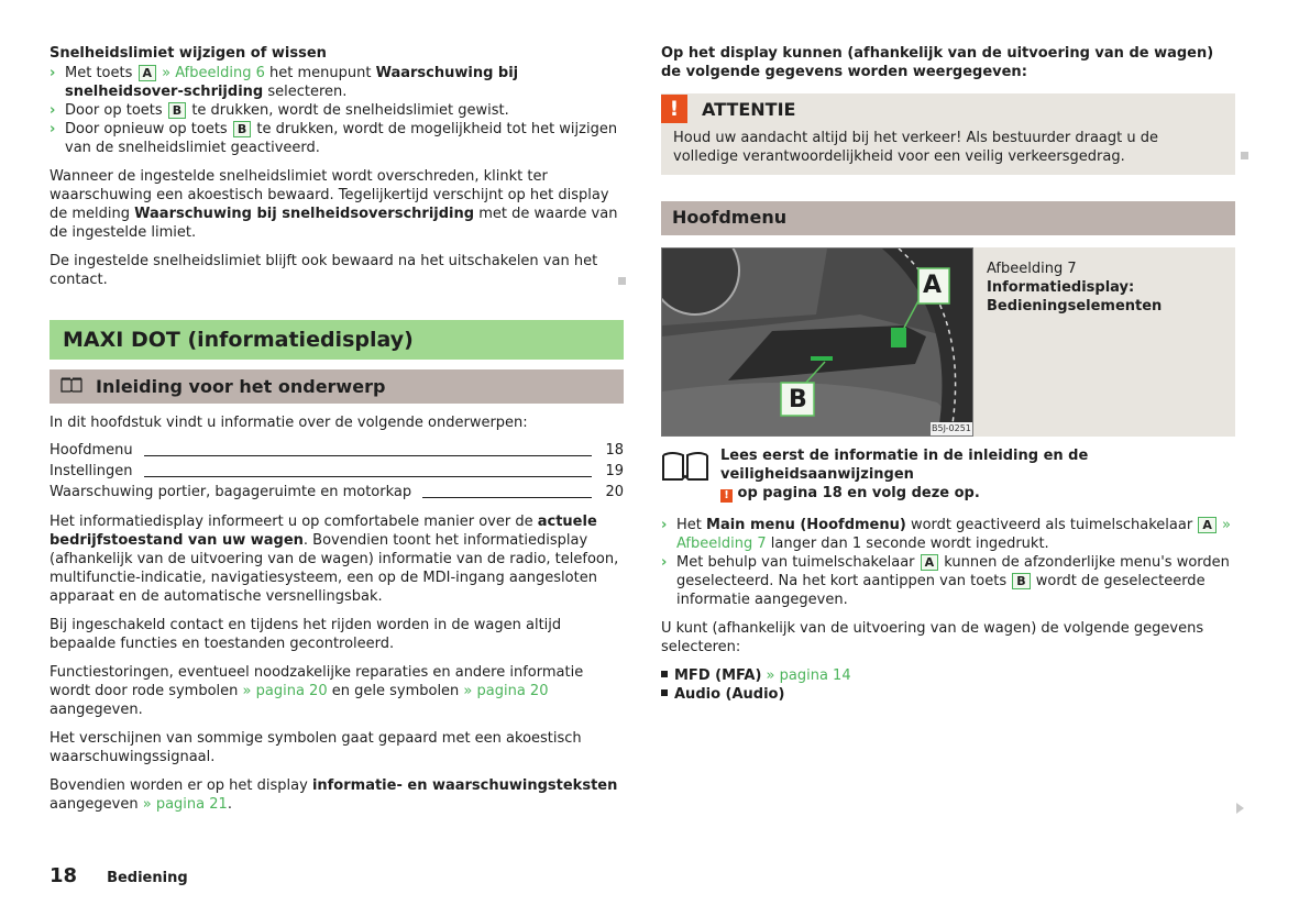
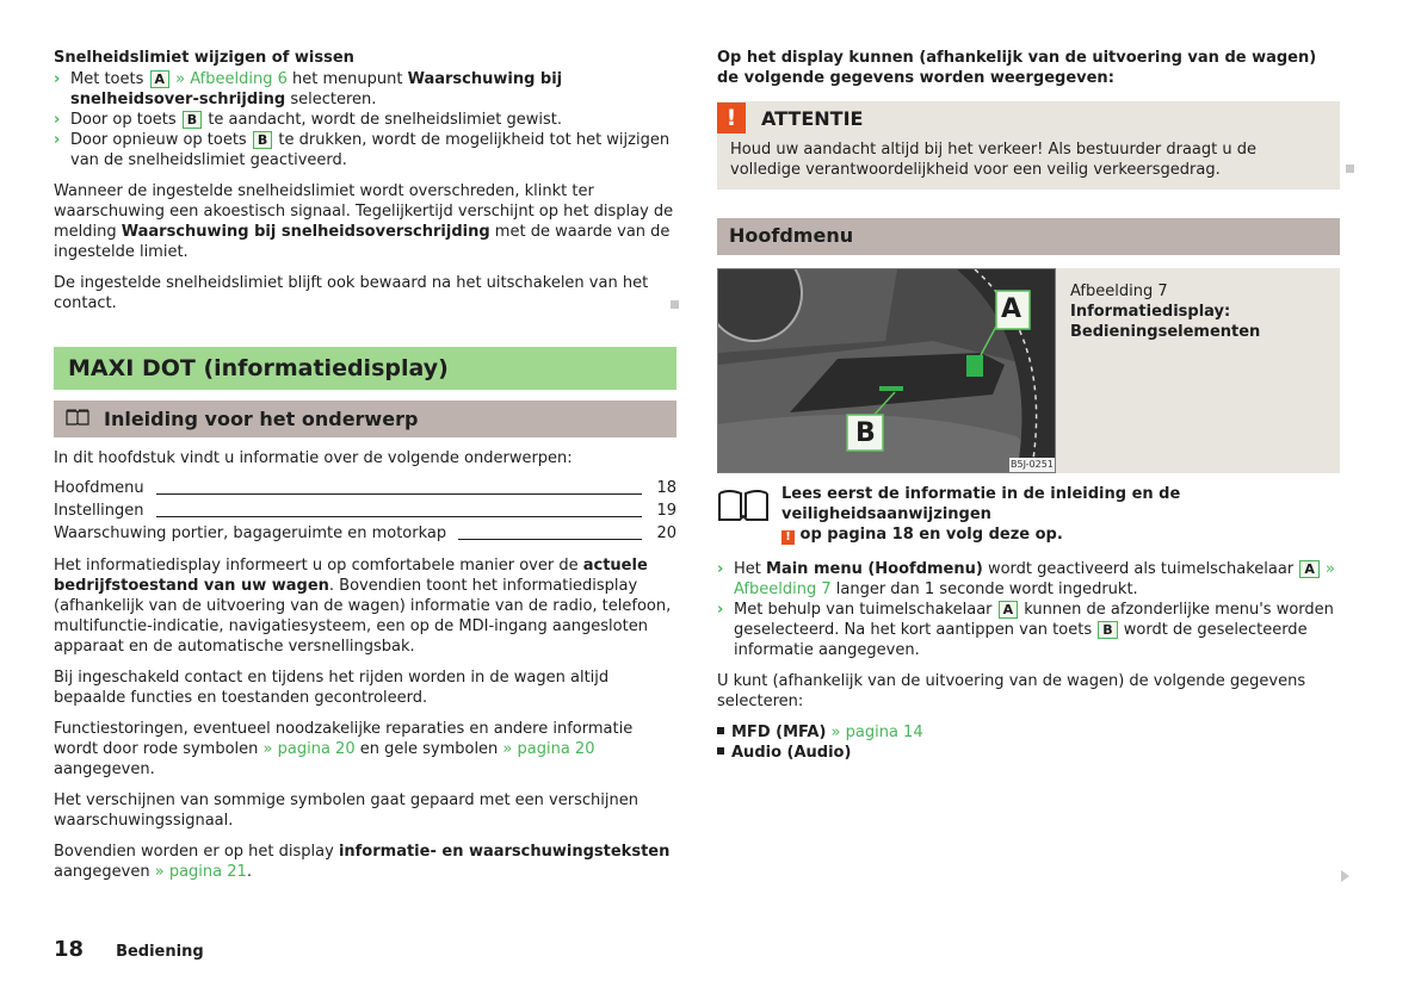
  Snelheidslimiet wijzigen of wissen
  ›
  Met toets A » Afbeelding 6 het menupunt Waarschuwing bij snelheidsover-schrijding selecteren.
  ›
- Door op toets B te drukken, wordt de snelheidslimiet gewist.
+ Door op toets B te aandacht, wordt de snelheidslimiet gewist.
  ›
  Door opnieuw op toets B te drukken, wordt de mogelijkheid tot het wijzigen van de snelheidslimiet geactiveerd.
- Wanneer de ingestelde snelheidslimiet wordt overschreden, klinkt ter waarschuwing een akoestisch bewaard. Tegelijkertijd verschijnt op het display de melding Waarschuwing bij snelheidsoverschrijding met de waarde van de ingestelde limiet.
+ Wanneer de ingestelde snelheidslimiet wordt overschreden, klinkt ter waarschuwing een akoestisch signaal. Tegelijkertijd verschijnt op het display de melding Waarschuwing bij snelheidsoverschrijding met de waarde van de ingestelde limiet.
  De ingestelde snelheidslimiet blijft ook bewaard na het uitschakelen van het contact.
  MAXI DOT (informatiedisplay)
  Inleiding voor het onderwerp
  In dit hoofdstuk vindt u informatie over de volgende onderwerpen:
  Hoofdmenu
  18
  Instellingen
  19
  Waarschuwing portier, bagageruimte en motorkap
  20
  Het informatiedisplay informeert u op comfortabele manier over de actuele bedrijfstoestand van uw wagen. Bovendien toont het informatiedisplay (afhankelijk van de uitvoering van de wagen) informatie van de radio, telefoon, multifunctie-indicatie, navigatiesysteem, een op de MDI-ingang aangesloten apparaat en de automatische versnellingsbak.
  Bij ingeschakeld contact en tijdens het rijden worden in de wagen altijd bepaalde functies en toestanden gecontroleerd.
  Functiestoringen, eventueel noodzakelijke reparaties en andere informatie wordt door rode symbolen » pagina 20 en gele symbolen » pagina 20 aangegeven.
- Het verschijnen van sommige symbolen gaat gepaard met een akoestisch waarschuwingssignaal.
+ Het verschijnen van sommige symbolen gaat gepaard met een verschijnen waarschuwingssignaal.
  Bovendien worden er op het display informatie- en waarschuwingsteksten aangegeven » pagina 21.
  Op het display kunnen (afhankelijk van de uitvoering van de wagen) de volgende gegevens worden weergegeven:
  !
  ATTENTIE
  Houd uw aandacht altijd bij het verkeer! Als bestuurder draagt u de volledige verantwoordelijkheid voor een veilig verkeersgedrag.
  Hoofdmenu
  A
  B
  B5J-0251
  Afbeelding 7
  Informatiedisplay: Bedieningselementen
  Lees eerst de informatie in de inleiding en de veiligheidsaanwijzingen
  ! op pagina 18 en volg deze op.
  ›
  Het Main menu (Hoofdmenu) wordt geactiveerd als tuimelschakelaar A » Afbeelding 7 langer dan 1 seconde wordt ingedrukt.
  ›
  Met behulp van tuimelschakelaar A kunnen de afzonderlijke menu's worden geselecteerd. Na het kort aantippen van toets B wordt de geselecteerde informatie aangegeven.
  U kunt (afhankelijk van de uitvoering van de wagen) de volgende gegevens selecteren:
  MFD (MFA) » pagina 14
  Audio (Audio)
  18
  Bediening
